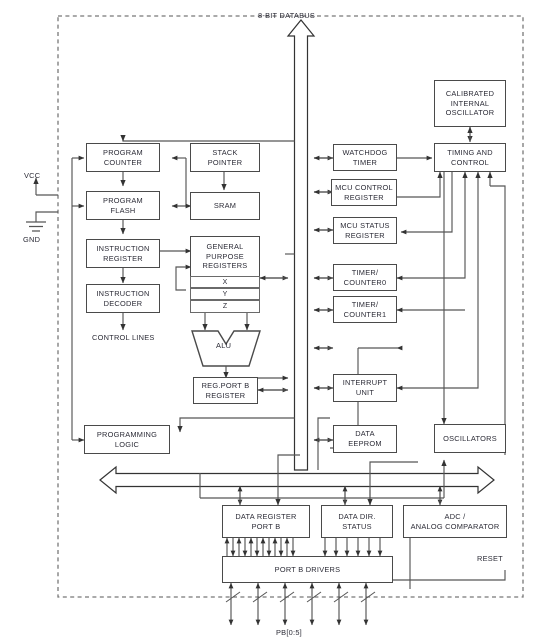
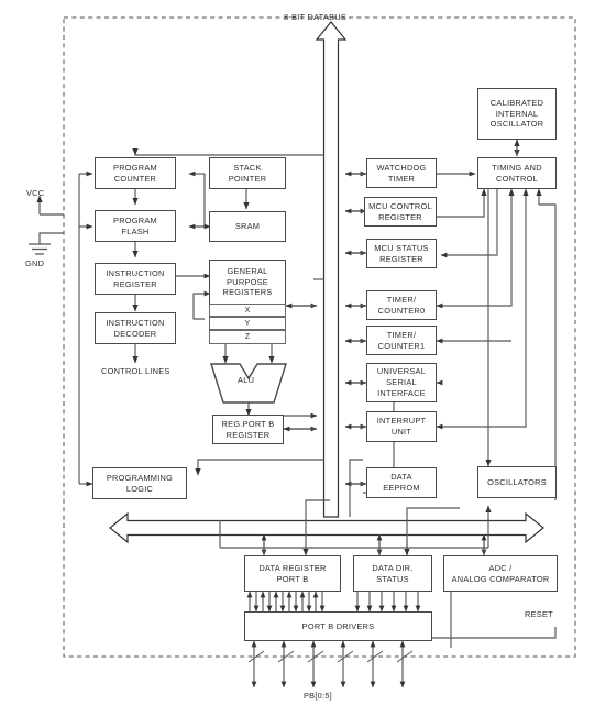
  PROGRAM
  COUNTER
  PROGRAM
  FLASH
  INSTRUCTION
  REGISTER
  INSTRUCTION
  DECODER
  CONTROL LINES
  PROGRAMMING
  LOGIC
  STACK
  POINTER
  SRAM
  GENERAL
  PURPOSE
  REGISTERS
  ALU
  REG.PORT B
  REGISTER
  WATCHDOG
  TIMER
  MCU CONTROL
  REGISTER
  MCU STATUS
  REGISTER
  TIMER/
  COUNTER0
  TIMER/
  COUNTER1
+ UNIVERSAL
+ SERIAL
+ INTERFACE
  INTERRUPT
  UNIT
  DATA
  EEPROM
  CALIBRATED
  INTERNAL
  OSCILLATOR
  TIMING AND
  CONTROL
  OSCILLATORS
  DATA REGISTER
  PORT B
  DATA DIR.
  STATUS
  ADC /
  ANALOG COMPARATOR
  PORT B DRIVERS
  8-BIT DATABUS
  VCC
  GND
  RESET
  PB[0:5]
